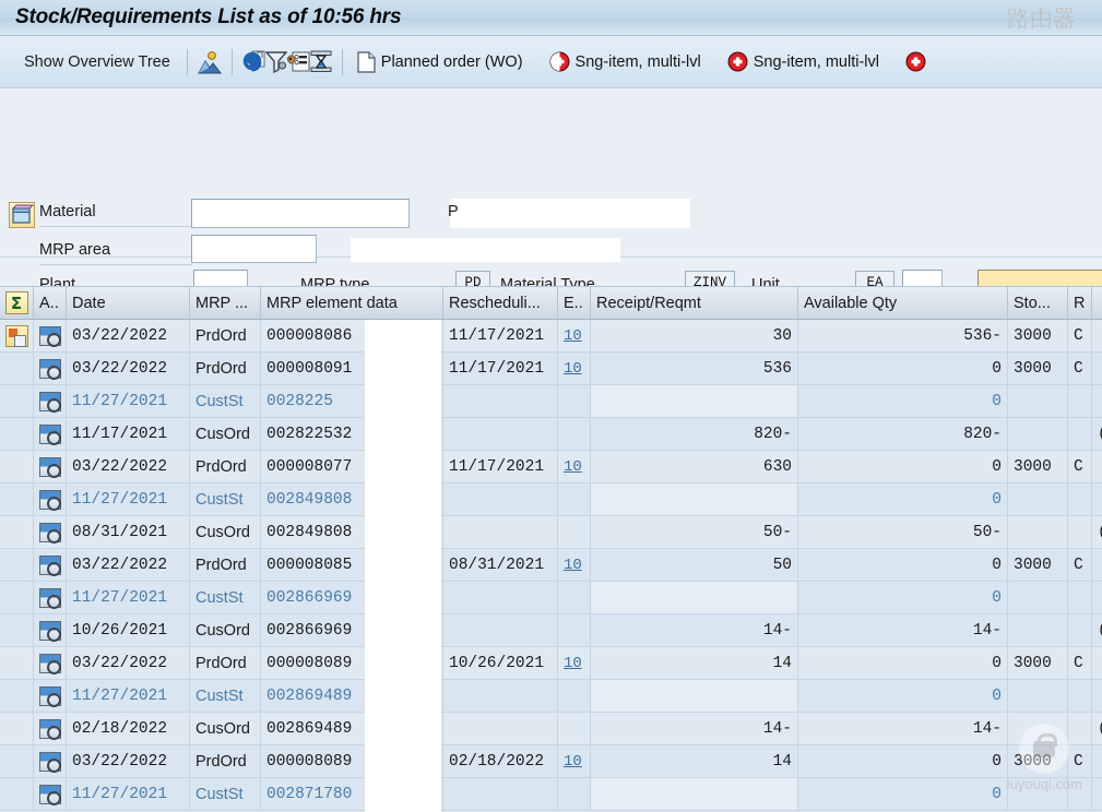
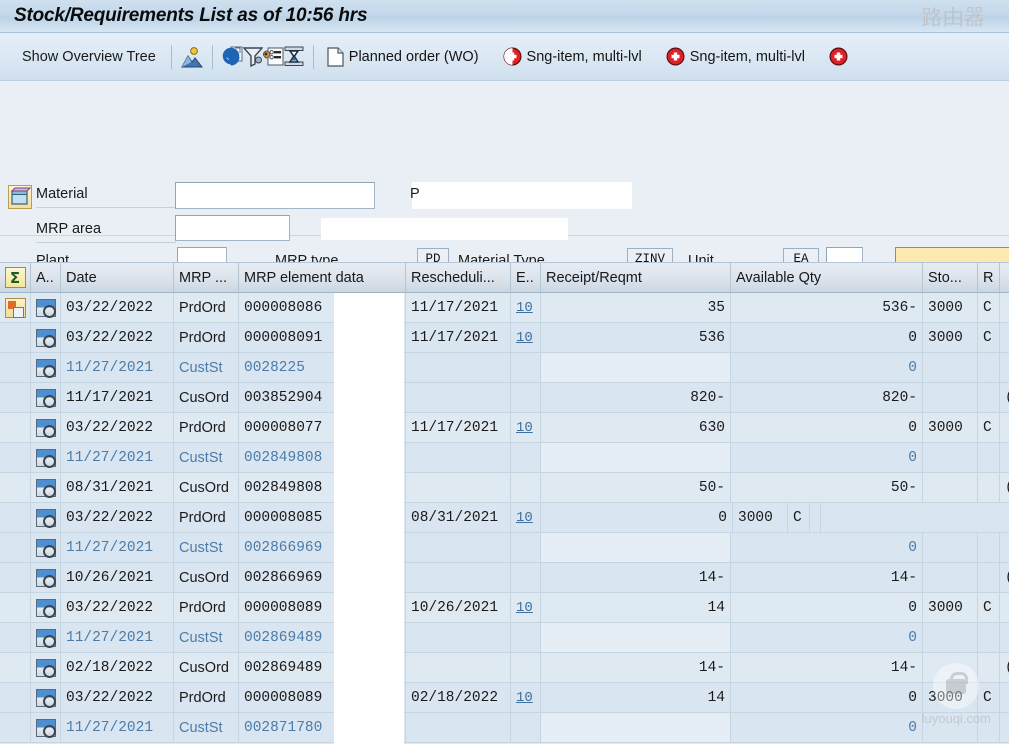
  Stock/Requirements List as of 10:56 hrs
  Show Overview Tree
  Planned order (WO)
  Sng-item, multi-lvl
  Sng-item, multi-lvl
  Material
  P
  MRP area
  Plant
  MRP type
  PD
  Material Type
  ZINV
  Unit
  EA
  Σ
  A..
  Date
  MRP ...
  MRP element data
  Rescheduli...
  E..
  Receipt/Reqmt
  Available Qty
  Sto...
  R
  03/22/2022
  PrdOrd
  000008086
  11/17/2021
  10
- 30
+ 35
  536-
  3000
  C
  03/22/2022
  PrdOrd
  000008091
  11/17/2021
  10
  536
  0
  3000
  C
  11/27/2021
  CustSt
  0028225
  0
  11/17/2021
  CusOrd
- 002822532
+ 003852904
  820-
  820-
  03/22/2022
  PrdOrd
  000008077
  11/17/2021
  10
  630
  0
  3000
  C
  11/27/2021
  CustSt
  002849808
  0
  08/31/2021
  CusOrd
  002849808
  50-
  50-
  03/22/2022
  PrdOrd
  000008085
  08/31/2021
  10
- 50
  0
  3000
  C
  11/27/2021
  CustSt
  002866969
  0
  10/26/2021
  CusOrd
  002866969
  14-
  14-
  03/22/2022
  PrdOrd
  000008089
  10/26/2021
  10
  14
  0
  3000
  C
  11/27/2021
  CustSt
  002869489
  0
  02/18/2022
  CusOrd
  002869489
  14-
  14-
  03/22/2022
  PrdOrd
  000008089
  02/18/2022
  10
  14
  0
  3000
  C
  11/27/2021
  CustSt
  002871780
  0
  luyouqi.com
  路由器
